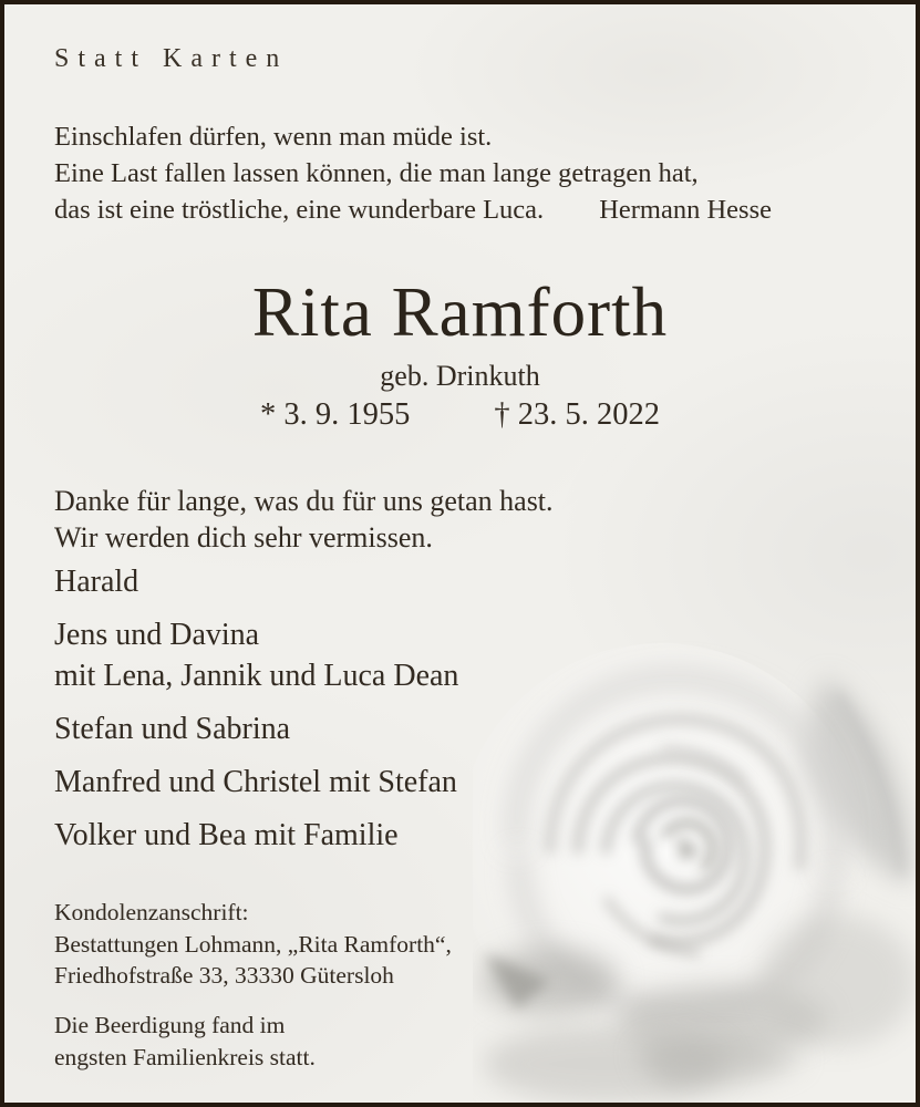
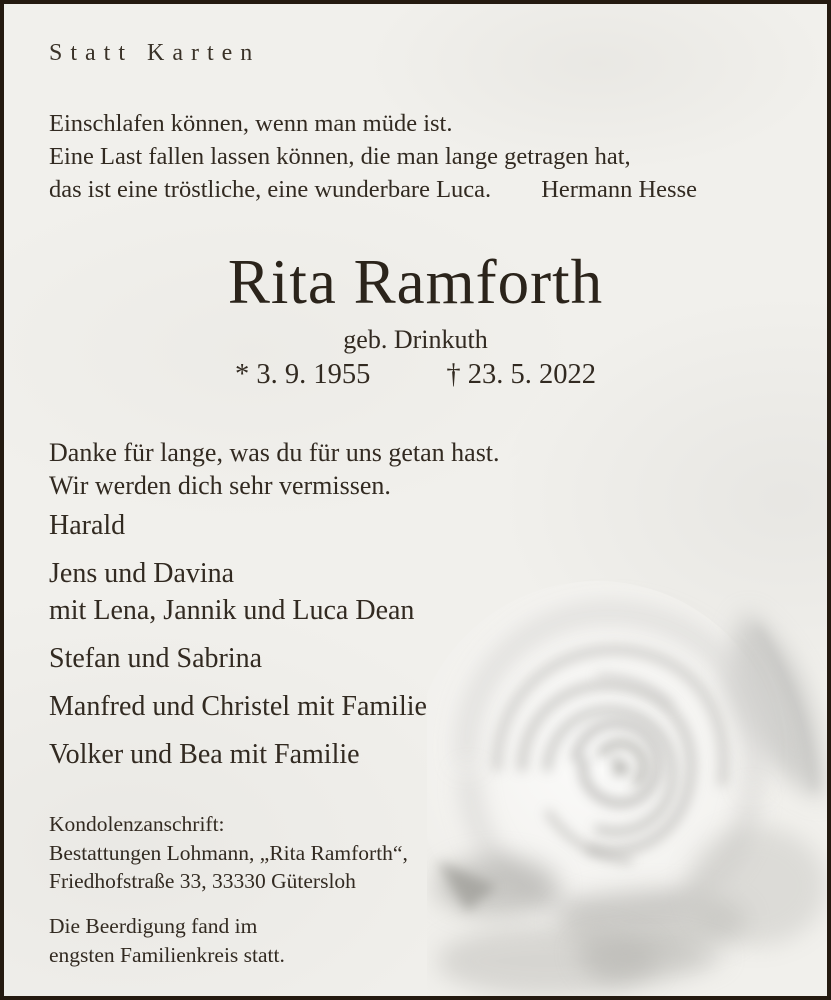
  Statt Karten
- Einschlafen dürfen, wenn man müde ist.
+ Einschlafen können, wenn man müde ist.
  Eine Last fallen lassen können, die man lange getragen hat,
  das ist eine tröstliche, eine wunderbare Luca. Hermann Hesse
  Rita Ramforth
  geb. Drinkuth
  * 3. 9. 1955 † 23. 5. 2022
  Danke für lange, was du für uns getan hast.
  Wir werden dich sehr vermissen.
  Harald
  Jens und Davina
  mit Lena, Jannik und Luca Dean
  Stefan und Sabrina
- Manfred und Christel mit Stefan
+ Manfred und Christel mit Familie
  Volker und Bea mit Familie
  Kondolenzanschrift:
  Bestattungen Lohmann, „Rita Ramforth“,
  Friedhofstraße 33, 33330 Gütersloh
  Die Beerdigung fand im
  engsten Familienkreis statt.
